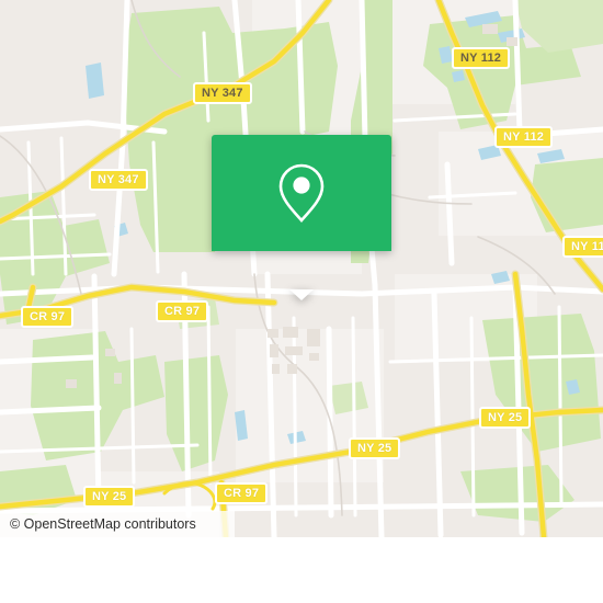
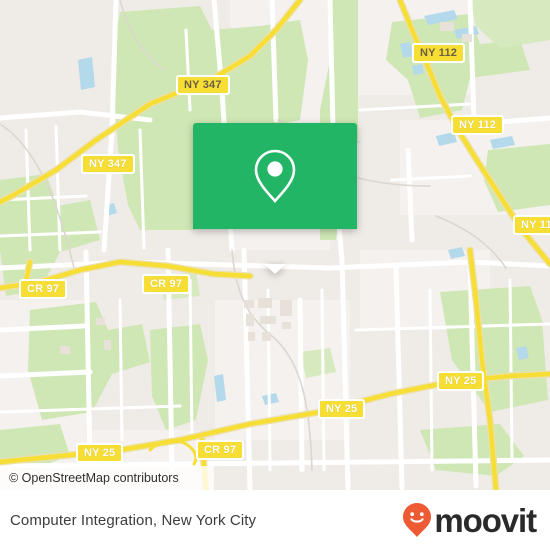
  NY 112
  NY 347
  NY 112
  NY 347
  NY 11
  CR 97
  CR 97
  NY 25
  NY 25
  NY 25
  CR 97
  © OpenStreetMap contributors
+ Computer Integration, New York City
+ moovit
